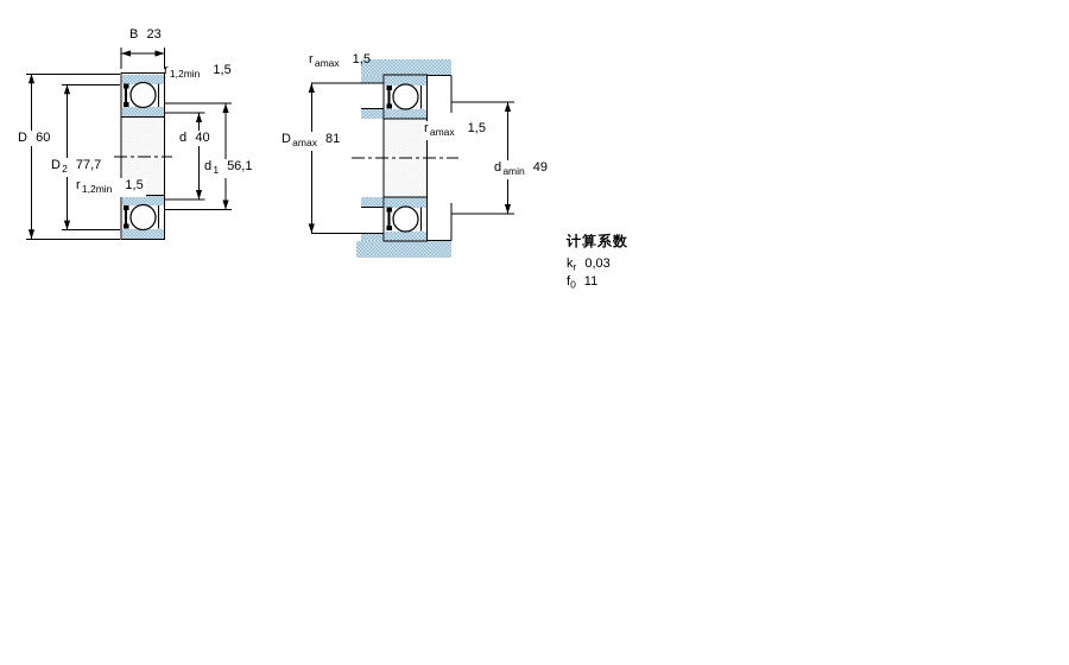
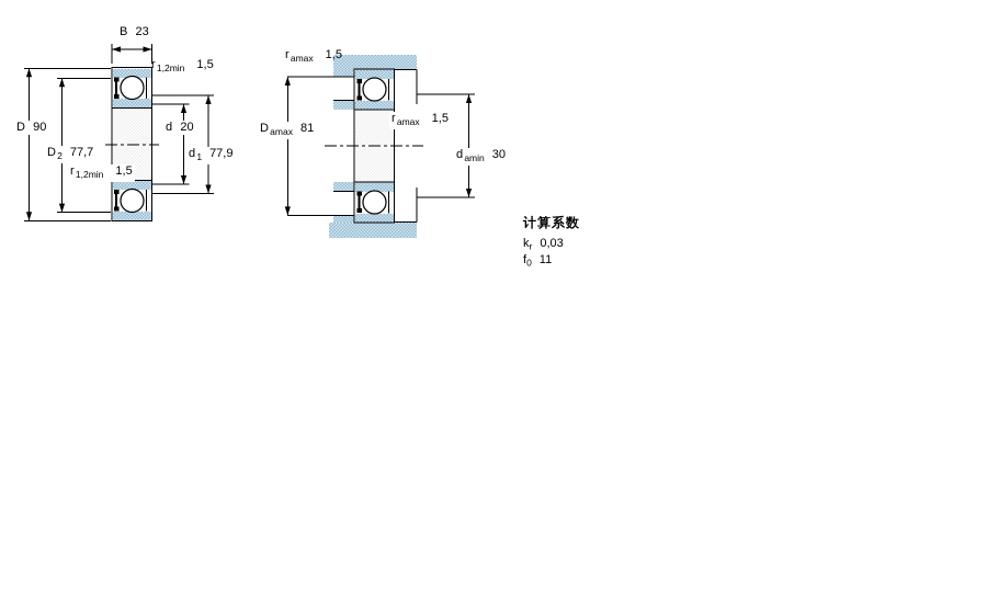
  B 23
  r1,2min 1,5
- D 60
+ D 90
  D2 77,7
  r1,2min 1,5
- d 40
+ d 20
- d1 56,1
+ d1 77,9
  ramax 1,5
  Damax 81
  ramax 1,5
- damin 49
+ damin 30
  计算系数
  kr 0,03
  f0 11
